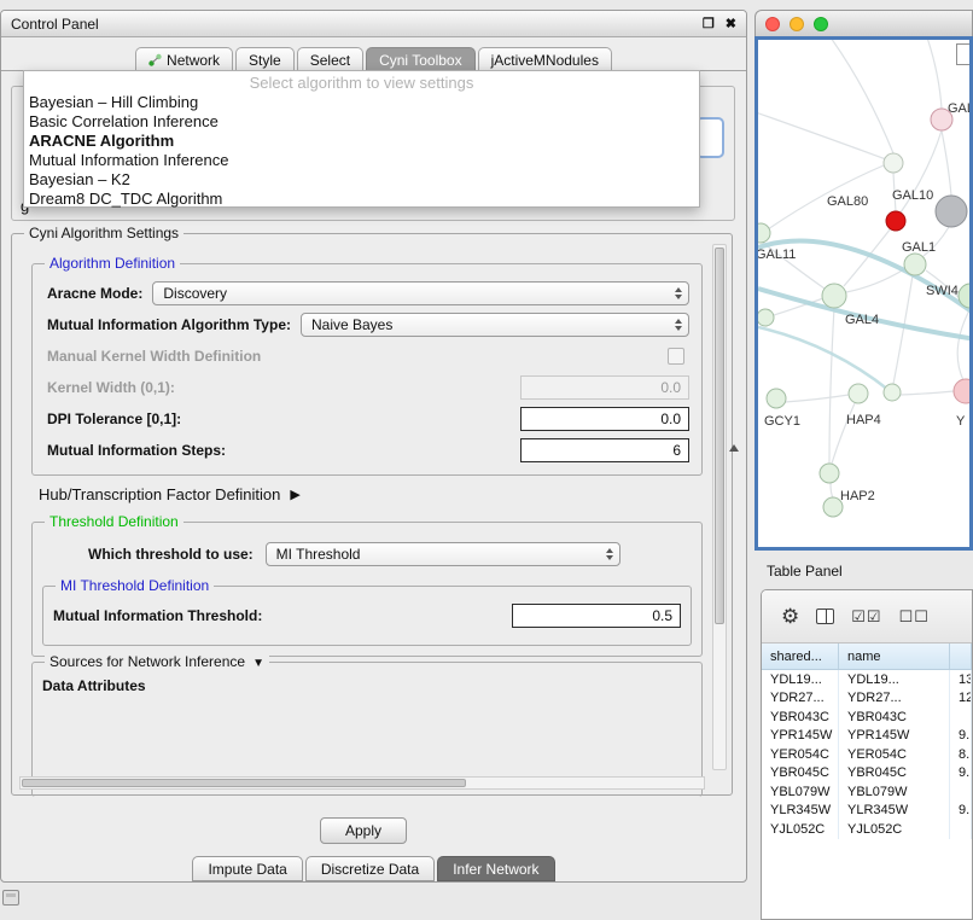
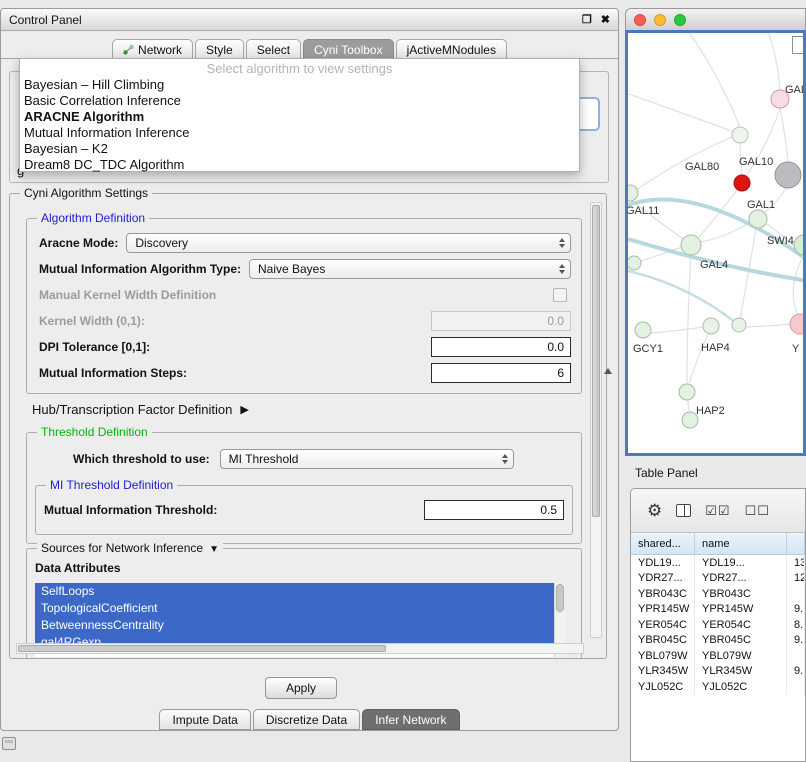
  Control Panel
  ❐
  ✖
  Network
  Style
  Select
  Cyni Toolbox
  jActiveMNodules
  Select algorithm to view settings
  Bayesian – Hill Climbing
  Basic Correlation Inference
  ARACNE Algorithm
  Mutual Information Inference
  Bayesian – K2
  Dream8 DC_TDC Algorithm
  Cyni Algorithm Settings
  Algorithm Definition
  Aracne Mode:
  Discovery
  Mutual Information Algorithm Type:
  Naive Bayes
  Manual Kernel Width Definition
  Kernel Width (0,1):
  0.0
  DPI Tolerance [0,1]:
  0.0
  Mutual Information Steps:
  6
  Hub/Transcription Factor Definition
  ▶
  Threshold Definition
  Which threshold to use:
  MI Threshold
  MI Threshold Definition
  Mutual Information Threshold:
  0.5
  Sources for Network Inference ▼
  Data Attributes
+ SelfLoops
+ TopologicalCoefficient
+ BetweennessCentrality
+ gal4RGexp
  Apply
  Impute Data
  Discretize Data
  Infer Network
  GAL80
  GAL10
  GAL11
  GAL1
  SWI4
  GAL4
  GCY1
  HAP4
  Y
  HAP2
  Table Panel
  ⚙
  ☑☑
  ☐☐
  shared...
  name
  YDL19...
  YDL19...
  13
  YDR27...
  YDR27...
  12
  YBR043C
  YBR043C
  YPR145W
  YPR145W
  9.
  YER054C
  YER054C
  8.
  YBR045C
  YBR045C
  9.
  YBL079W
  YBL079W
  YLR345W
  YLR345W
  9.
  YJL052C
  YJL052C
